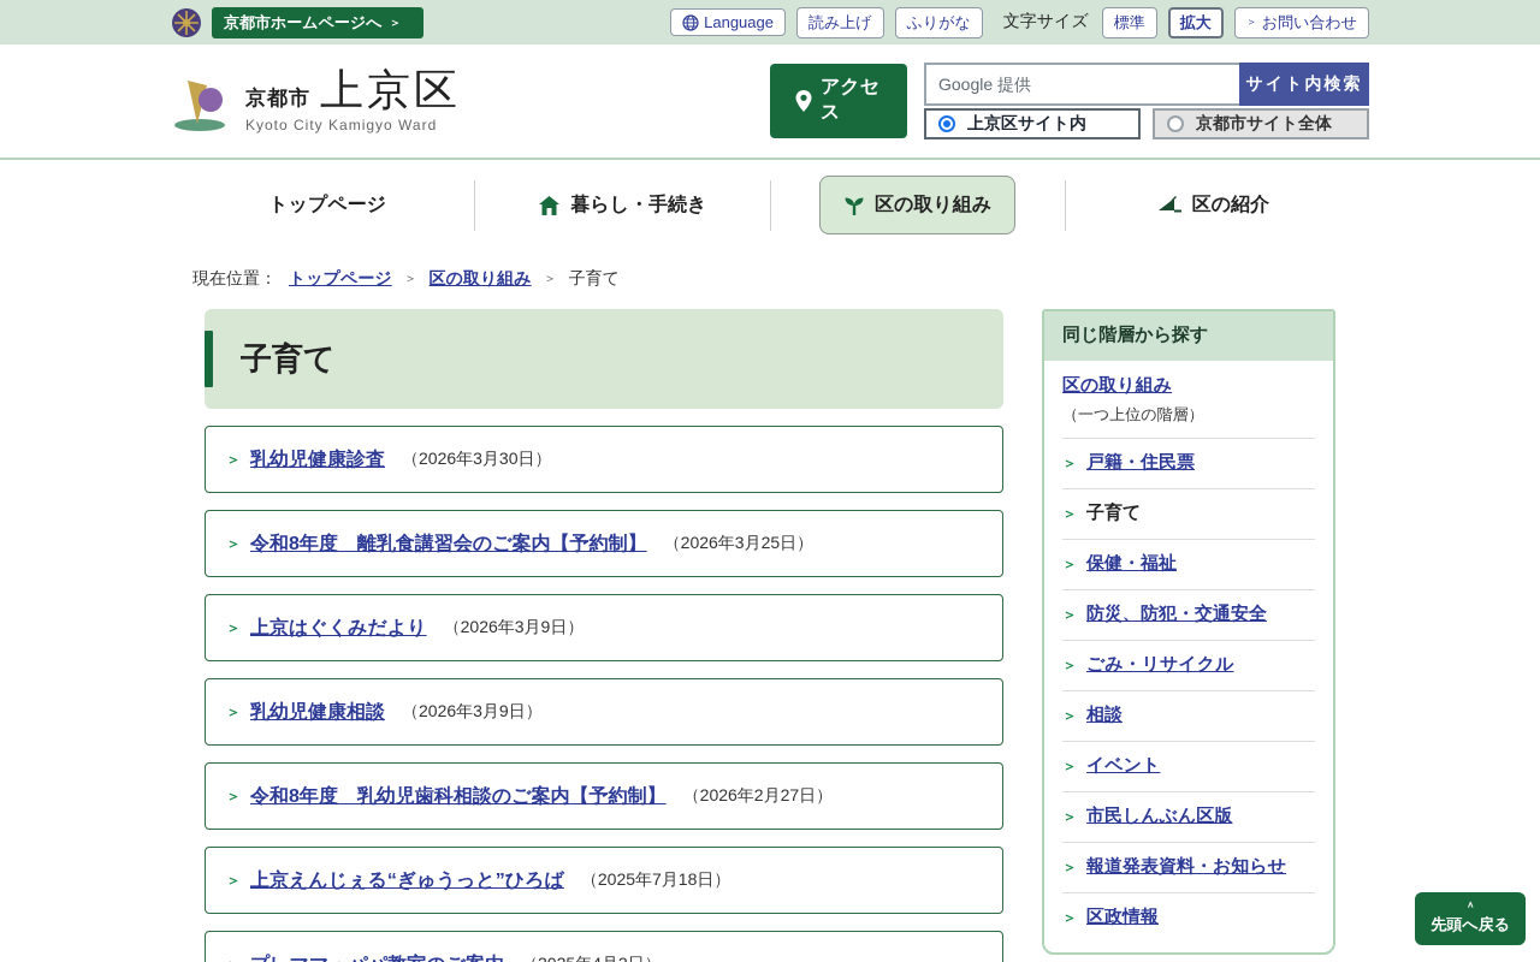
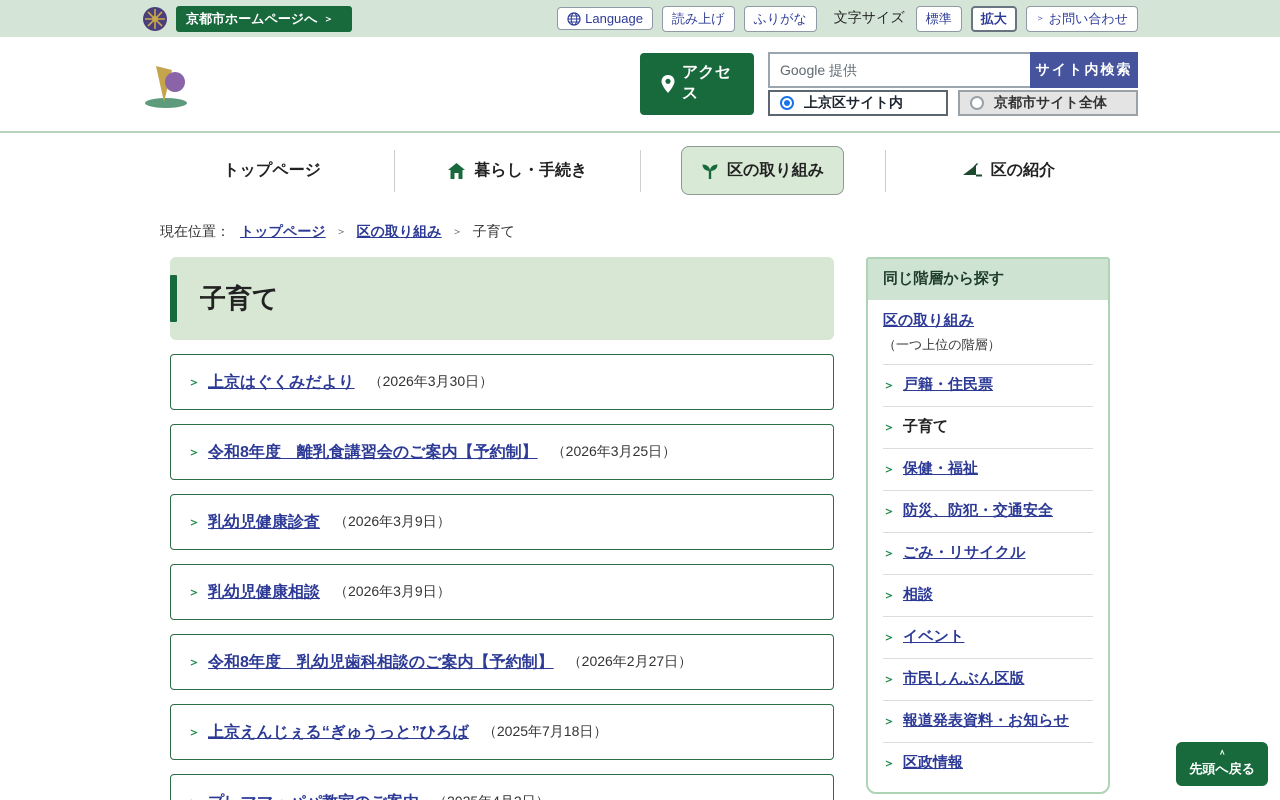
  京都市ホームページへ
  ＞
  Language
  読み上げ
  ふりがな
  文字サイズ
  標準
  拡大
  ＞
  お問い合わせ
- 京都市
- 上京区
- Kyoto City Kamigyo Ward
  アクセス
  Google 提供
  サイト内検索
  上京区サイト内
  京都市サイト全体
  トップページ
  暮らし・手続き
  区の取り組み
  区の紹介
  現在位置：
  トップページ
  ＞
  区の取り組み
  ＞
  子育て
  子育て
  ＞
- 乳幼児健康診査
+ 上京はぐくみだより
  （2026年3月30日）
  ＞
  令和8年度 離乳食講習会のご案内【予約制】
  （2026年3月25日）
  ＞
- 上京はぐくみだより
+ 乳幼児健康診査
  （2026年3月9日）
  ＞
  乳幼児健康相談
  （2026年3月9日）
  ＞
  令和8年度 乳幼児歯科相談のご案内【予約制】
  （2026年2月27日）
  ＞
  上京えんじぇる“ぎゅうっと”ひろば
  （2025年7月18日）
  同じ階層から探す
  区の取り組み
  （一つ上位の階層）
  ＞
  戸籍・住民票
  ＞
  子育て
  ＞
  保健・福祉
  ＞
  防災、防犯・交通安全
  ＞
  ごみ・リサイクル
  ＞
  相談
  ＞
  イベント
  ＞
  市民しんぶん区版
  ＞
  報道発表資料・お知らせ
  ＞
  区政情報
  ＾
  先頭へ戻る
